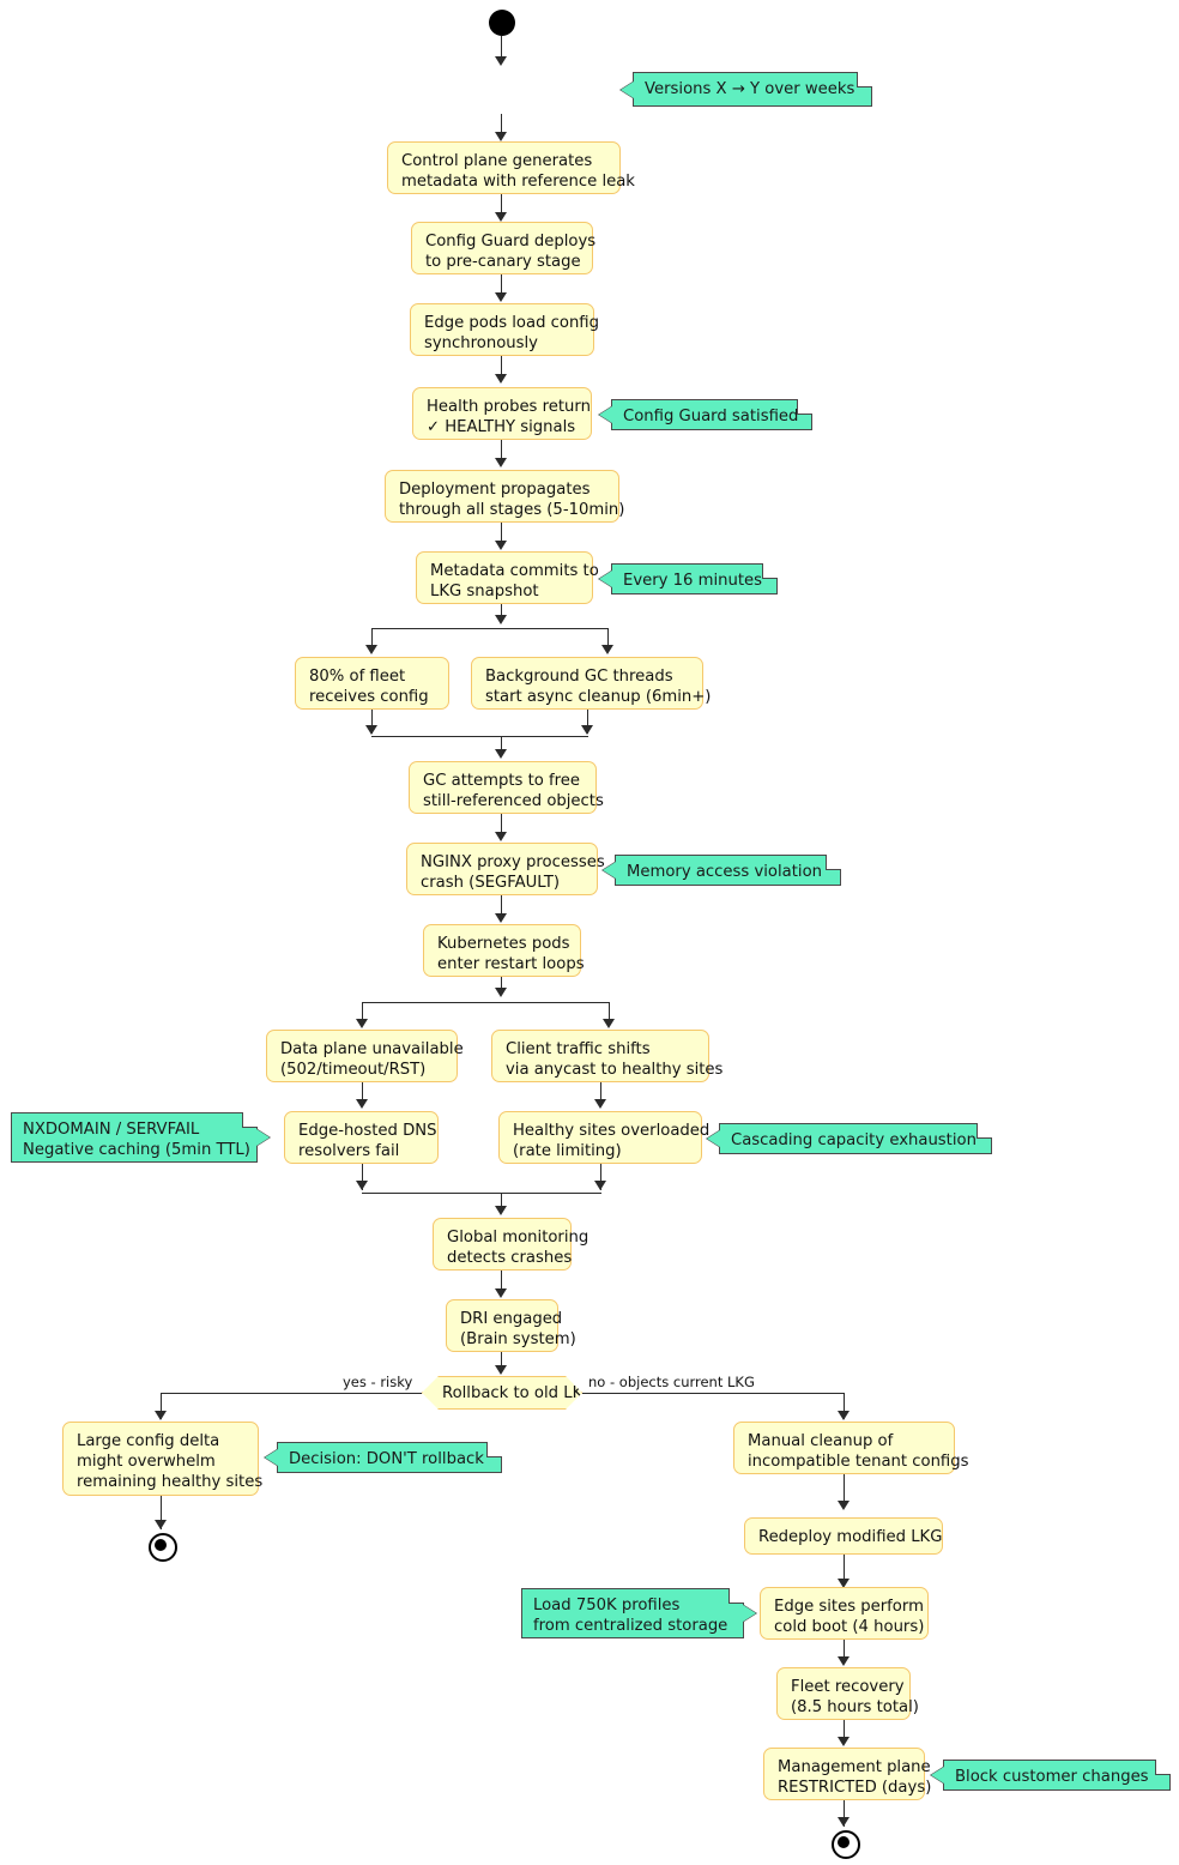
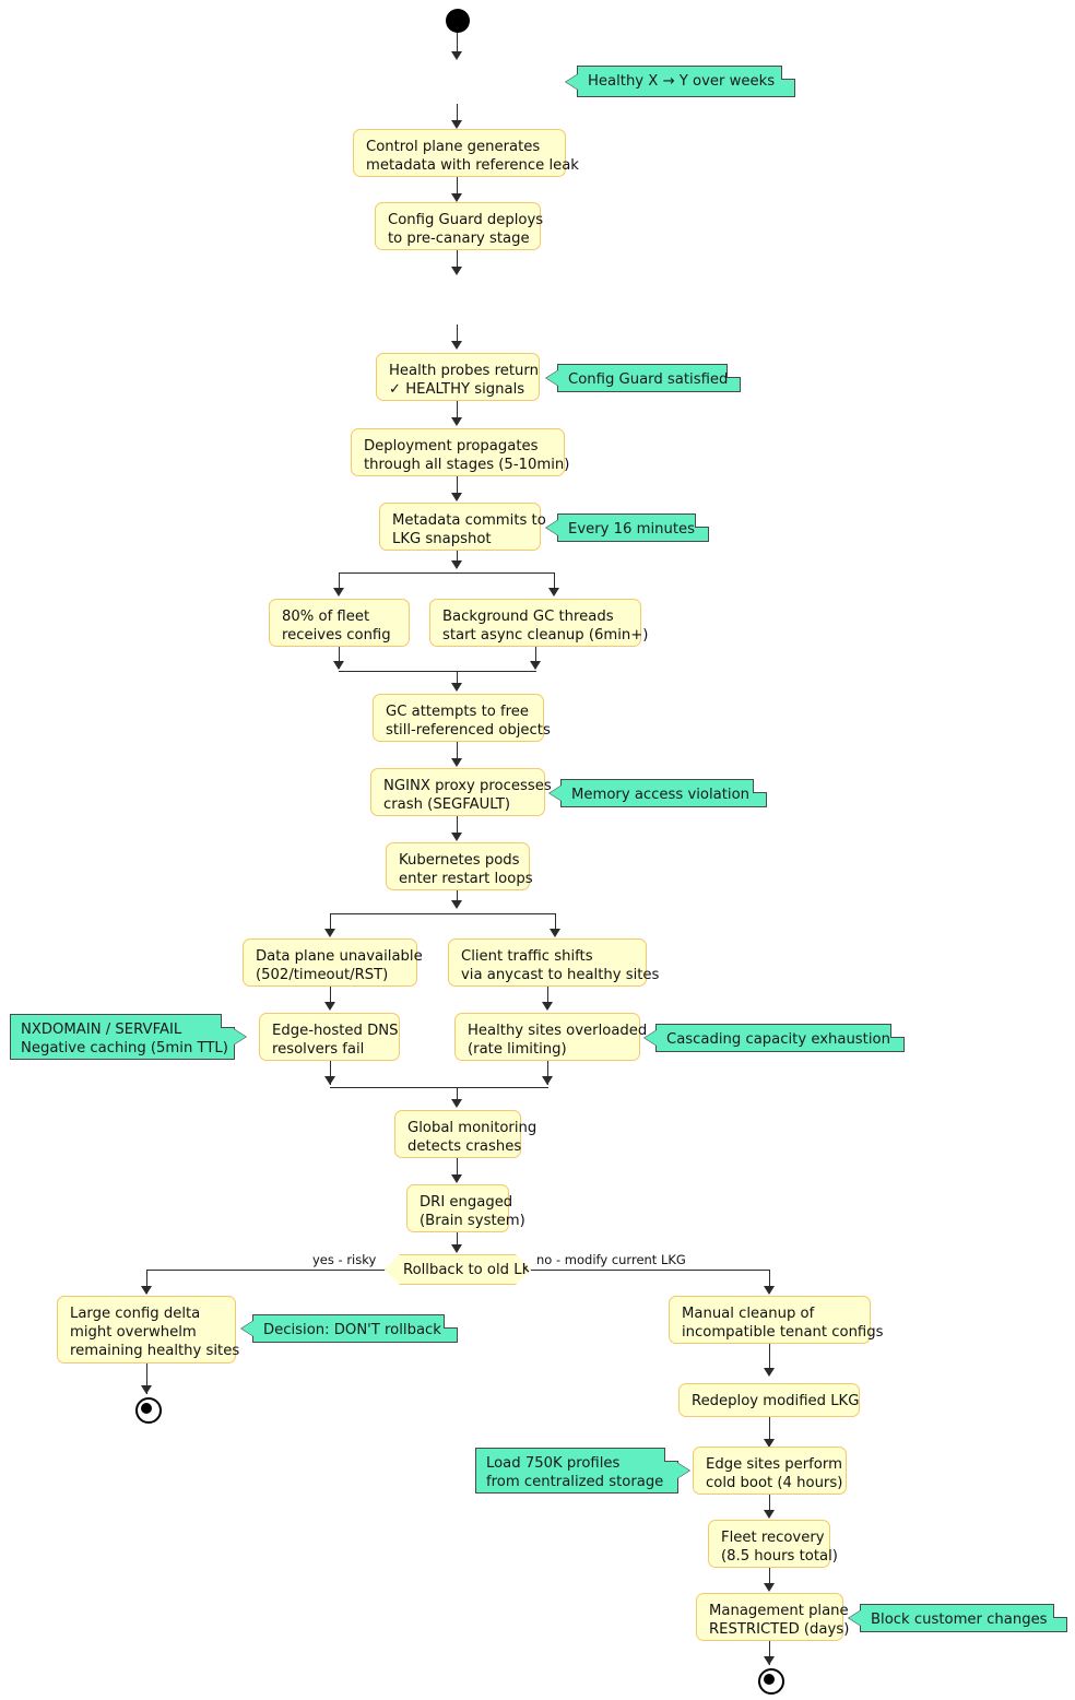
- Versions X → Y over weeks
+ Healthy X → Y over weeks
  Control plane generates
  metadata with reference leak
  Config Guard deploys
  to pre-canary stage
- Edge pods load config
- synchronously
  Health probes return
  ✓ HEALTHY signals
  Config Guard satisfied
  Deployment propagates
  through all stages (5-10min)
  Metadata commits to
  LKG snapshot
  Every 16 minutes
  80% of fleet
  receives config
  Background GC threads
  start async cleanup (6min+)
  GC attempts to free
  still-referenced objects
  NGINX proxy processes
  crash (SEGFAULT)
  Memory access violation
  Kubernetes pods
  enter restart loops
  Data plane unavailable
  (502/timeout/RST)
  Client traffic shifts
  via anycast to healthy sites
  Edge-hosted DNS
  resolvers fail
  NXDOMAIN / SERVFAIL
  Negative caching (5min TTL)
  Healthy sites overloaded
  (rate limiting)
  Cascading capacity exhaustion
  Global monitoring
  detects crashes
  DRI engaged
  (Brain system)
  Rollback to old LK
  yes - risky
- no - objects current LKG
+ no - modify current LKG
  Large config delta
  might overwhelm
  remaining healthy sites
  Decision: DON'T rollback
  Manual cleanup of
  incompatible tenant configs
  Redeploy modified LKG
  Edge sites perform
  cold boot (4 hours)
  Load 750K profiles
  from centralized storage
  Fleet recovery
  (8.5 hours total)
  Management plane
  RESTRICTED (days)
  Block customer changes
